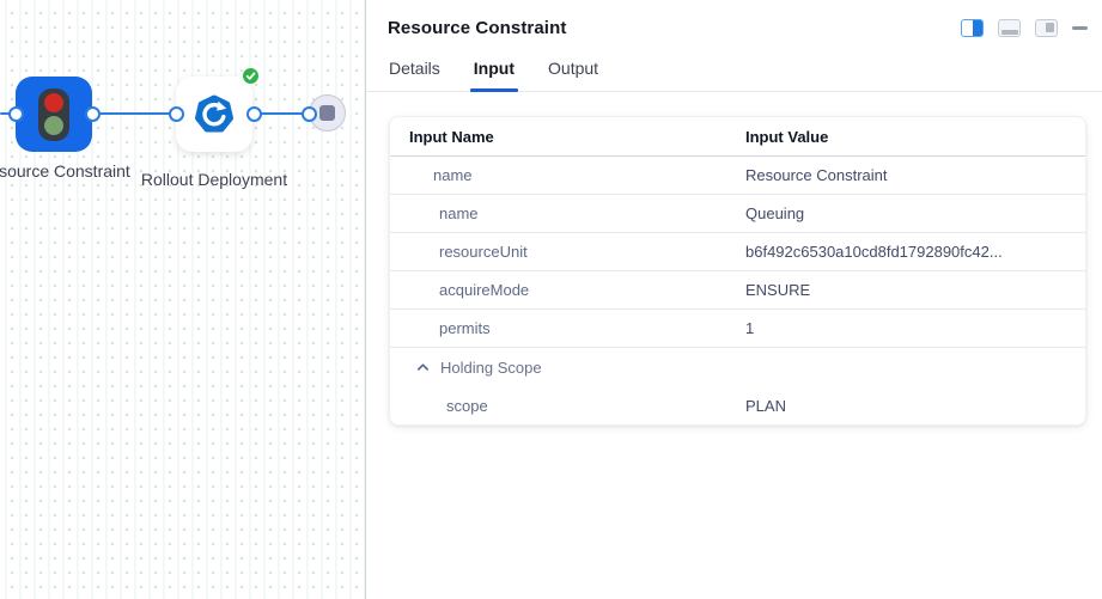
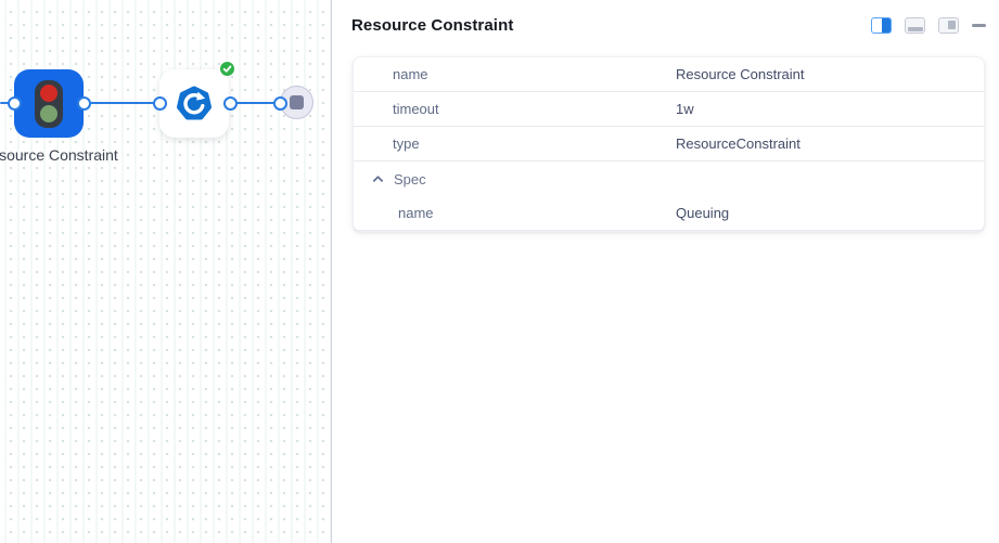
  source Constraint
- Rollout Deployment
  Resource Constraint
- Details
- Input
- Output
- Input Name
- Input Value
  name
  Resource Constraint
+ timeout
+ 1w
+ type
+ ResourceConstraint
+ Spec
  name
  Queuing
- resourceUnit
- b6f492c6530a10cd8fd1792890fc42...
- acquireMode
- ENSURE
- permits
- 1
- Holding Scope
- scope
- PLAN
